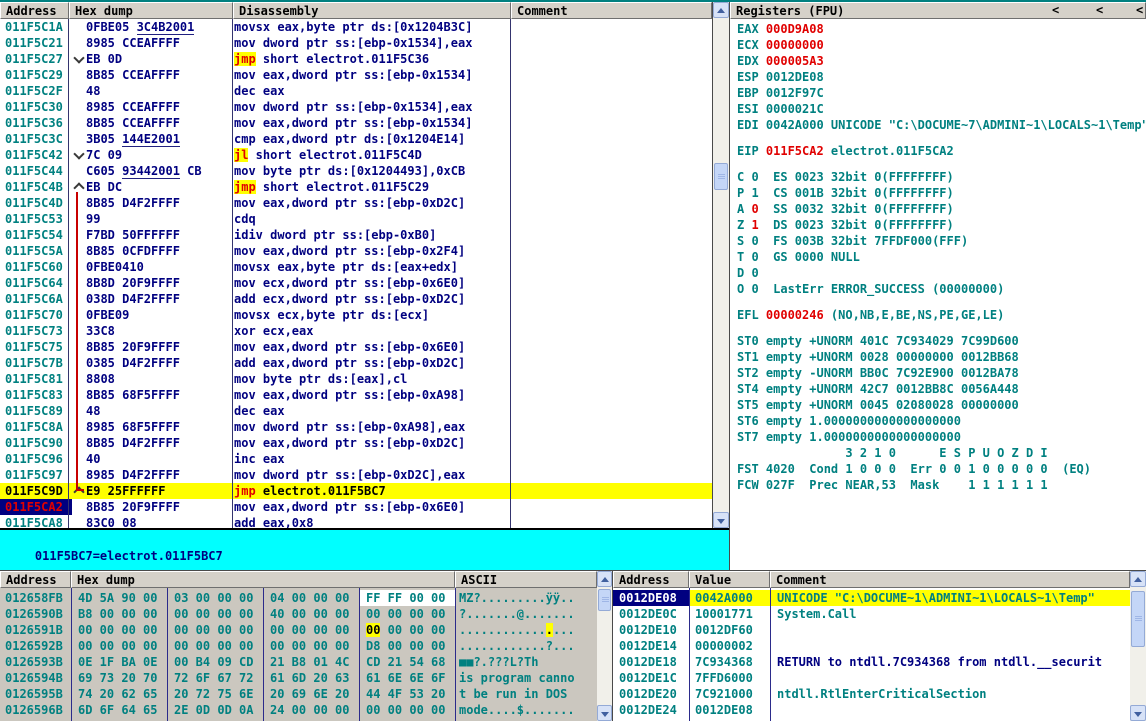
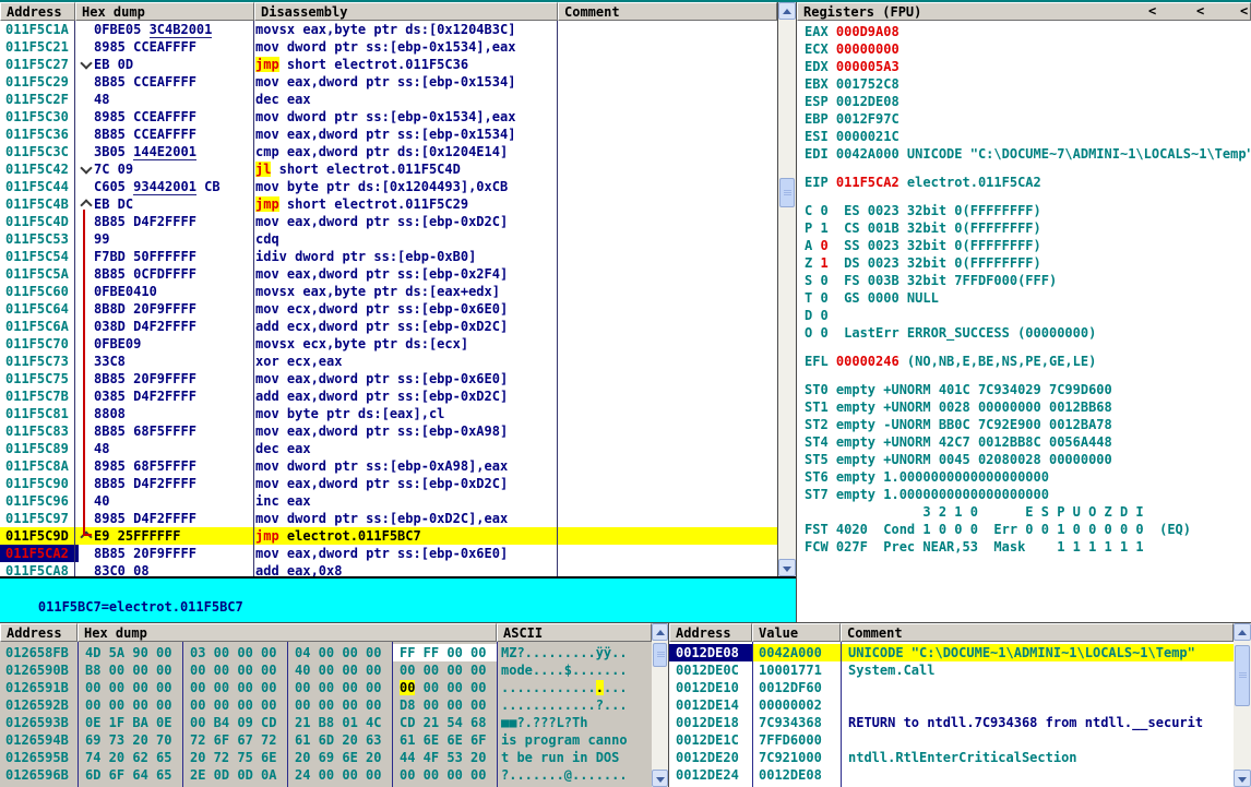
  Address
  Hex dump
  Disassembly
  Comment
  011F5C1A
  0FBE05 3C4B2001
  movsx eax,byte ptr ds:[0x1204B3C]
  011F5C21
  8985 CCEAFFFF
  mov dword ptr ss:[ebp-0x1534],eax
  011F5C27
  EB 0D
  jmp short electrot.011F5C36
  011F5C29
  8B85 CCEAFFFF
  mov eax,dword ptr ss:[ebp-0x1534]
  011F5C2F
  48
  dec eax
  011F5C30
  8985 CCEAFFFF
  mov dword ptr ss:[ebp-0x1534],eax
  011F5C36
  8B85 CCEAFFFF
  mov eax,dword ptr ss:[ebp-0x1534]
  011F5C3C
  3B05 144E2001
  cmp eax,dword ptr ds:[0x1204E14]
  011F5C42
  7C 09
  jl short electrot.011F5C4D
  011F5C44
  C605 93442001 CB
  mov byte ptr ds:[0x1204493],0xCB
  011F5C4B
  EB DC
  jmp short electrot.011F5C29
  011F5C4D
  8B85 D4F2FFFF
  mov eax,dword ptr ss:[ebp-0xD2C]
  011F5C53
  99
  cdq
  011F5C54
  F7BD 50FFFFFF
  idiv dword ptr ss:[ebp-0xB0]
  011F5C5A
  8B85 0CFDFFFF
  mov eax,dword ptr ss:[ebp-0x2F4]
  011F5C60
  0FBE0410
  movsx eax,byte ptr ds:[eax+edx]
  011F5C64
  8B8D 20F9FFFF
  mov ecx,dword ptr ss:[ebp-0x6E0]
  011F5C6A
  038D D4F2FFFF
  add ecx,dword ptr ss:[ebp-0xD2C]
  011F5C70
  0FBE09
  movsx ecx,byte ptr ds:[ecx]
  011F5C73
  33C8
  xor ecx,eax
  011F5C75
  8B85 20F9FFFF
  mov eax,dword ptr ss:[ebp-0x6E0]
  011F5C7B
  0385 D4F2FFFF
  add eax,dword ptr ss:[ebp-0xD2C]
  011F5C81
  8808
  mov byte ptr ds:[eax],cl
  011F5C83
  8B85 68F5FFFF
  mov eax,dword ptr ss:[ebp-0xA98]
  011F5C89
  48
  dec eax
  011F5C8A
  8985 68F5FFFF
  mov dword ptr ss:[ebp-0xA98],eax
  011F5C90
  8B85 D4F2FFFF
  mov eax,dword ptr ss:[ebp-0xD2C]
  011F5C96
  40
  inc eax
  011F5C97
  8985 D4F2FFFF
  mov dword ptr ss:[ebp-0xD2C],eax
  011F5C9D
  E9 25FFFFFF
  jmp electrot.011F5BC7
  011F5CA2
  8B85 20F9FFFF
  mov eax,dword ptr ss:[ebp-0x6E0]
  011F5CA8
  83C0 08
  add eax,0x8
  011F5BC7=electrot.011F5BC7
  Registers (FPU)
  <
  <
  <
  EAX 000D9A08
  ECX 00000000
  EDX 000005A3
+ EBX 001752C8
  ESP 0012DE08
  EBP 0012F97C
  ESI 0000021C
  EDI 0042A000 UNICODE "C:\DOCUME~7\ADMINI~1\LOCALS~1\Temp"
  EIP 011F5CA2 electrot.011F5CA2
  C 0 ES 0023 32bit 0(FFFFFFFF)
  P 1 CS 001B 32bit 0(FFFFFFFF)
- A 0 SS 0032 32bit 0(FFFFFFFF)
+ A 0 SS 0023 32bit 0(FFFFFFFF)
  Z 1 DS 0023 32bit 0(FFFFFFFF)
  S 0 FS 003B 32bit 7FFDF000(FFF)
  T 0 GS 0000 NULL
  D 0
  O 0 LastErr ERROR_SUCCESS (00000000)
  EFL 00000246 (NO,NB,E,BE,NS,PE,GE,LE)
  ST0 empty +UNORM 401C 7C934029 7C99D600
  ST1 empty +UNORM 0028 00000000 0012BB68
  ST2 empty -UNORM BB0C 7C92E900 0012BA78
  ST4 empty +UNORM 42C7 0012BB8C 0056A448
  ST5 empty +UNORM 0045 02080028 00000000
  ST6 empty 1.0000000000000000000
  ST7 empty 1.0000000000000000000
  3 2 1 0 E S P U O Z D I
  FST 4020 Cond 1 0 0 0 Err 0 0 1 0 0 0 0 0 (EQ)
  FCW 027F Prec NEAR,53 Mask 1 1 1 1 1 1
  Address
  Hex dump
  ASCII
  012658FB
  4D 5A 90 00
  03 00 00 00
  04 00 00 00
  FF FF 00 00
  MZ?.........ÿÿ..
  0126590B
  B8 00 00 00
  00 00 00 00
  40 00 00 00
  00 00 00 00
- ?.......@.......
+ mode....$.......
  0126591B
  00 00 00 00
  00 00 00 00
  00 00 00 00
  00 00 00 00
  ................
  0126592B
  00 00 00 00
  00 00 00 00
  00 00 00 00
  D8 00 00 00
  ............?...
  0126593B
  0E 1F BA 0E
  00 B4 09 CD
  21 B8 01 4C
  CD 21 54 68
  ■■?.???L?Th
  0126594B
  69 73 20 70
  72 6F 67 72
  61 6D 20 63
  61 6E 6E 6F
  is program canno
  0126595B
  74 20 62 65
  20 72 75 6E
  20 69 6E 20
  44 4F 53 20
  t be run in DOS
  0126596B
  6D 6F 64 65
  2E 0D 0D 0A
  24 00 00 00
  00 00 00 00
- mode....$.......
+ ?.......@.......
  Address
  Value
  Comment
  0012DE08
  0042A000
  UNICODE "C:\DOCUME~1\ADMINI~1\LOCALS~1\Temp"
  0012DE0C
  10001771
  System.Call
  0012DE10
  0012DF60
  0012DE14
  00000002
  0012DE18
  7C934368
  RETURN to ntdll.7C934368 from ntdll.__securit
  0012DE1C
  7FFD6000
  0012DE20
  7C921000
  ntdll.RtlEnterCriticalSection
  0012DE24
  0012DE08
